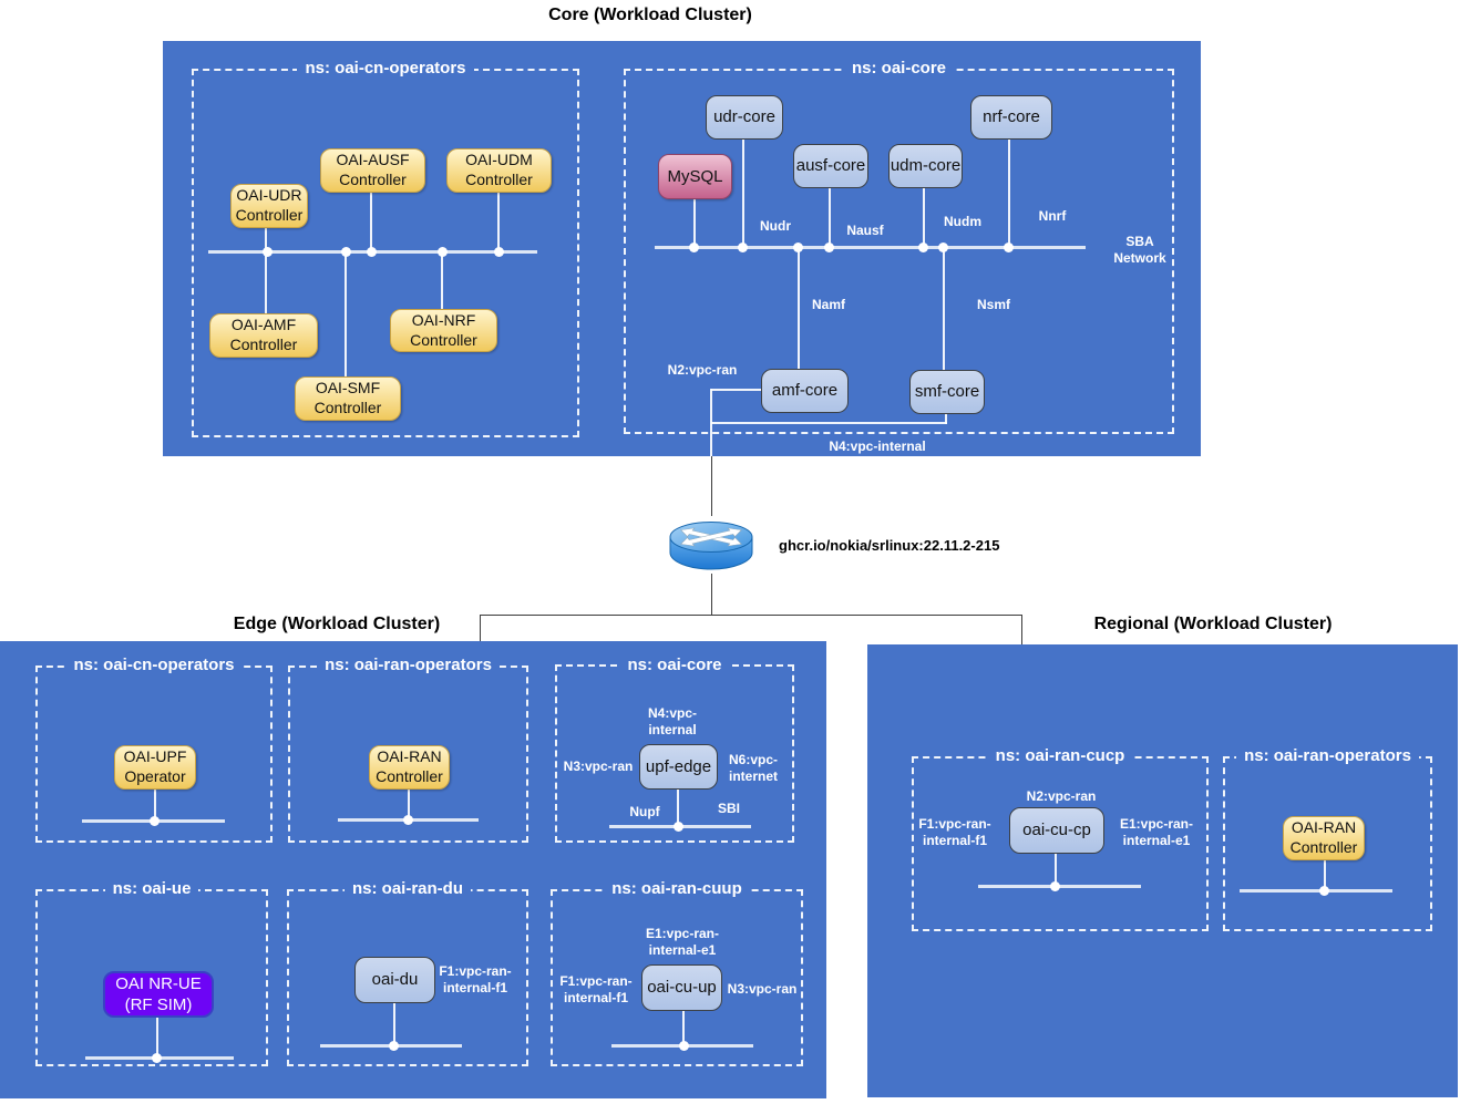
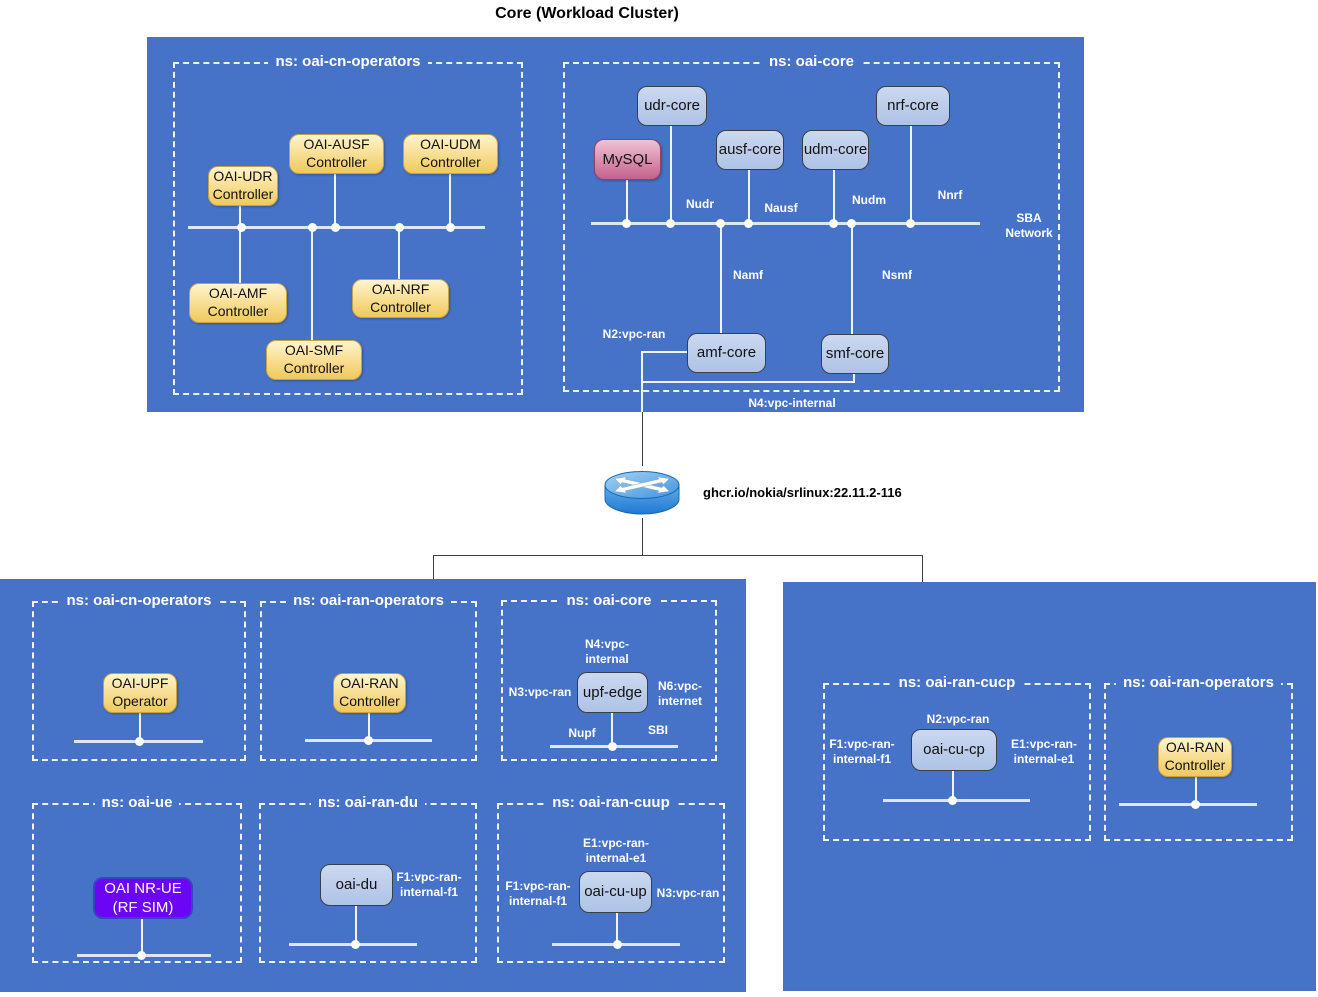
  Core (Workload Cluster)
  ns: oai-cn-operators
  OAI-UDR
  Controller
  OAI-AUSF
  Controller
  OAI-UDM
  Controller
  OAI-AMF
  Controller
  OAI-NRF
  Controller
  OAI-SMF
  Controller
  ns: oai-core
  udr-core
  nrf-core
  ausf-core
  udm-core
  MySQL
  amf-core
  smf-core
  Nudr
  Nausf
  Nudm
  Nnrf
  SBA
  Network
  Namf
  Nsmf
  N2:vpc-ran
  N4:vpc-internal
- ghcr.io/nokia/srlinux:22.11.2-215
+ ghcr.io/nokia/srlinux:22.11.2-116
- Edge (Workload Cluster)
  ns: oai-cn-operators
  OAI-UPF
  Operator
  ns: oai-ran-operators
  OAI-RAN
  Controller
  ns: oai-core
  N4:vpc-
  internal
  N3:vpc-ran
  N6:vpc-
  internet
  Nupf
  SBI
  upf-edge
  ns: oai-ue
  OAI NR-UE
  (RF SIM)
  ns: oai-ran-du
  oai-du
  F1:vpc-ran-
  internal-f1
  ns: oai-ran-cuup
  E1:vpc-ran-
  internal-e1
  F1:vpc-ran-
  internal-f1
  N3:vpc-ran
  oai-cu-up
- Regional (Workload Cluster)
  ns: oai-ran-cucp
  N2:vpc-ran
  F1:vpc-ran-
  internal-f1
  E1:vpc-ran-
  internal-e1
  oai-cu-cp
  ns: oai-ran-operators
  OAI-RAN
  Controller
